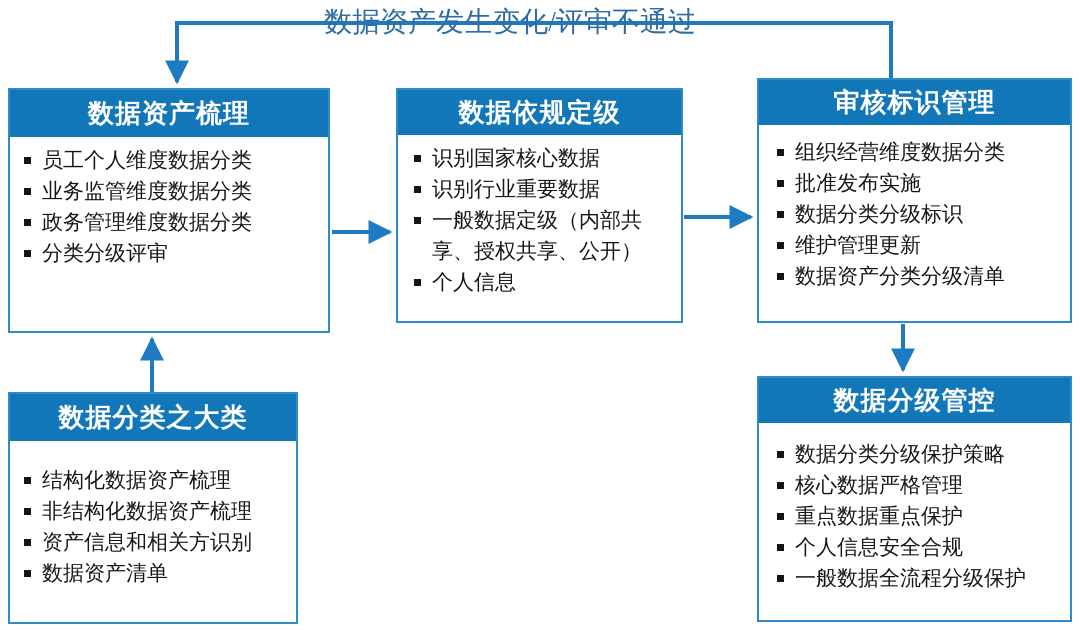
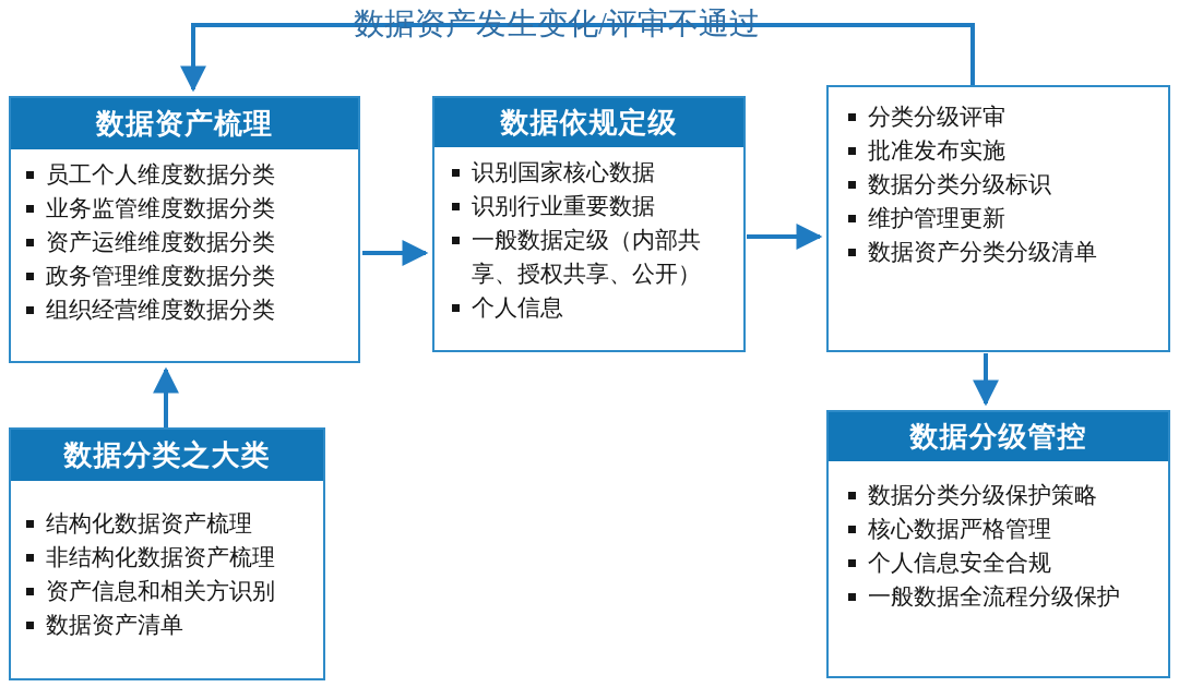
  数据资产发生变化/评审不通过
  数据资产梳理
  员工个人维度数据分类
  业务监管维度数据分类
+ 资产运维维度数据分类
  政务管理维度数据分类
- 分类分级评审
+ 组织经营维度数据分类
  数据依规定级
  识别国家核心数据
  识别行业重要数据
  一般数据定级（内部共
  享、授权共享、公开）
  个人信息
- 审核标识管理
- 组织经营维度数据分类
+ 分类分级评审
  批准发布实施
  数据分类分级标识
  维护管理更新
  数据资产分类分级清单
  数据分类之大类
  结构化数据资产梳理
  非结构化数据资产梳理
  资产信息和相关方识别
  数据资产清单
  数据分级管控
  数据分类分级保护策略
  核心数据严格管理
- 重点数据重点保护
  个人信息安全合规
  一般数据全流程分级保护
